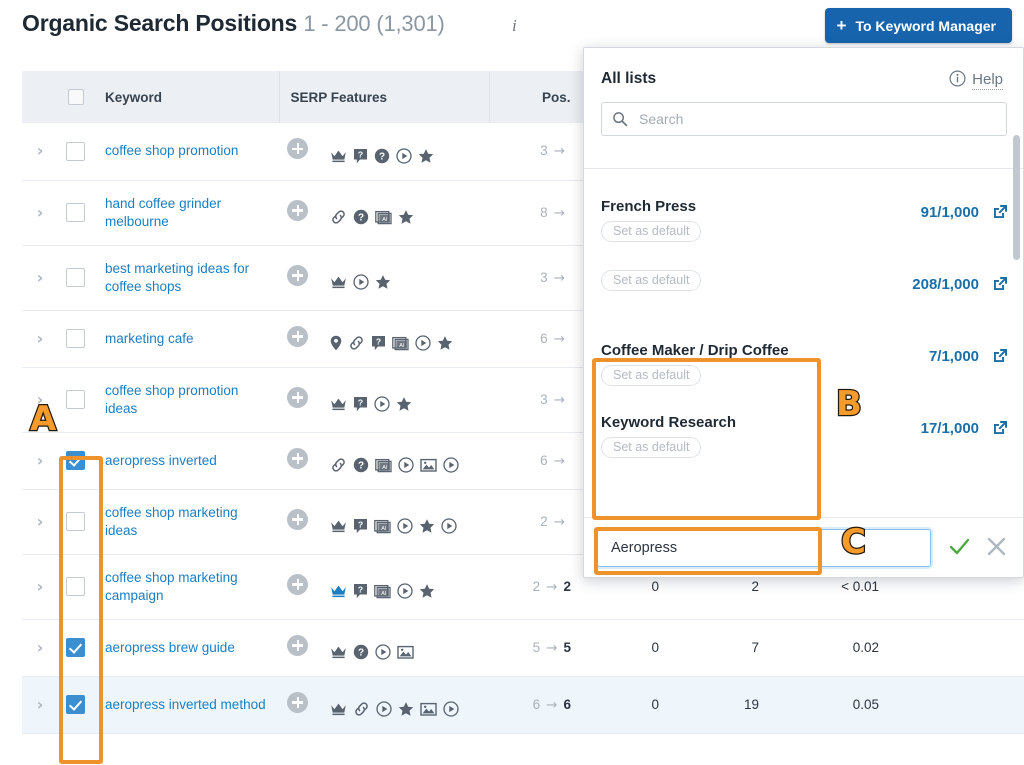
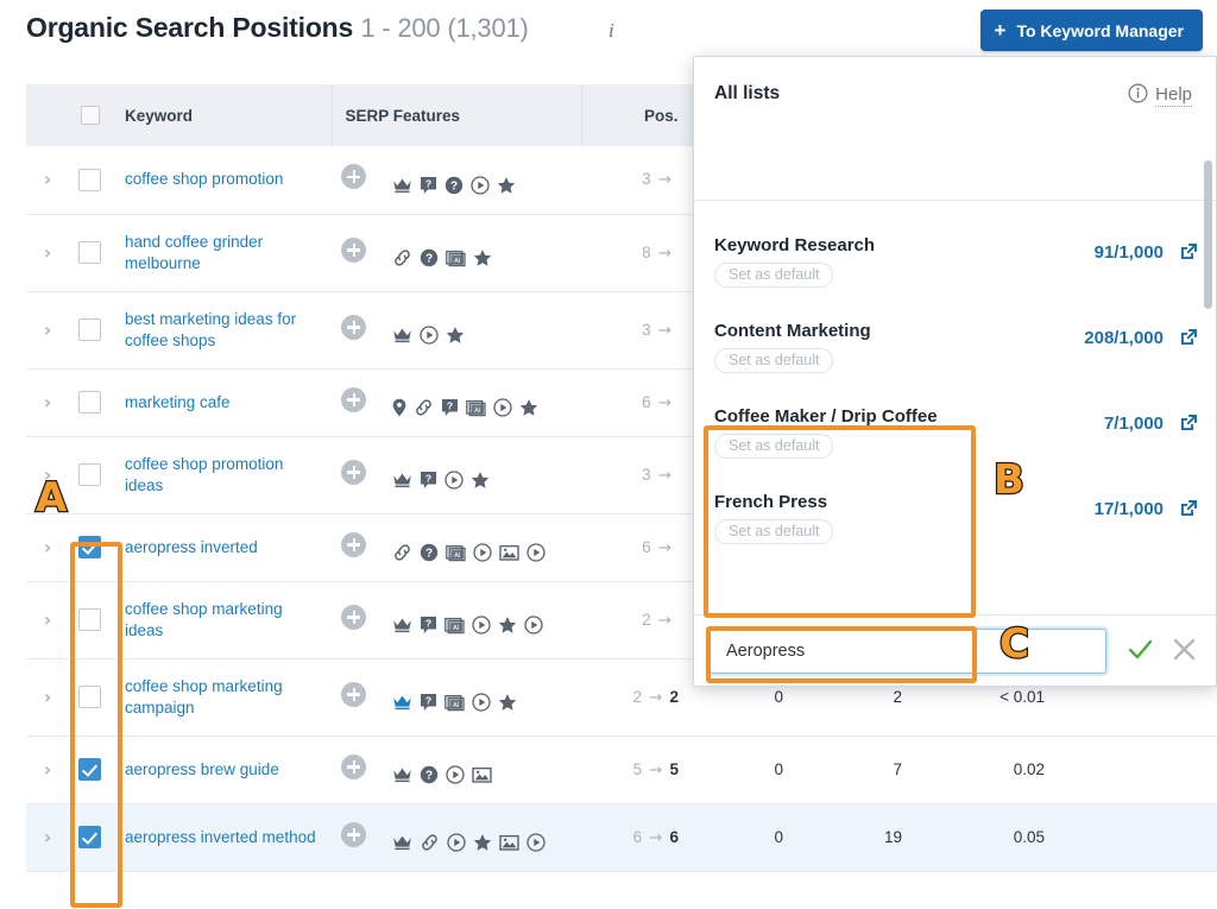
  Organic Search Positions 1 - 200 (1,301)
  i
  +
  To Keyword Manager
  		Keyword	SERP Features	Pos.
  ›		coffee shop promotion	? ?	3 →
  ›		hand coffee grinder melbourne	?	8 →
  ›		best marketing ideas for coffee shops		3 →
  ›		marketing cafe	?	6 →
  ›		coffee shop promotion ideas	?	3 →
  ›		aeropress inverted	?	6 →
  ›		coffee shop marketing ideas	?	2 →
  ›		coffee shop marketing campaign	?	2 → 2	0	2	< 0.01
  ›		aeropress brew guide	?	5 → 5	0	7	0.02
  ›		aeropress inverted method		6 → 6	0	19	0.05
  All lists
  Help
- Search
- French Press
+ Keyword Research
  Set as default
  91/1,000
+ Content Marketing
  Set as default
  208/1,000
  Coffee Maker / Drip Coffee
  Set as default
  7/1,000
- Keyword Research
+ French Press
  Set as default
  17/1,000
  Aeropress
  A
  B
  C
